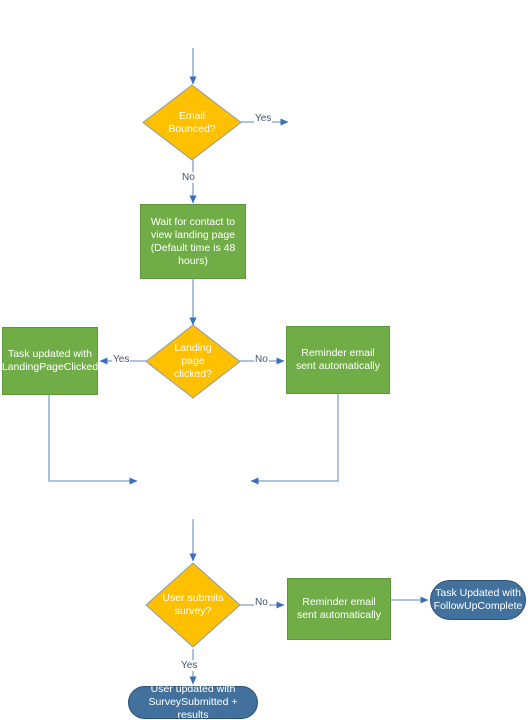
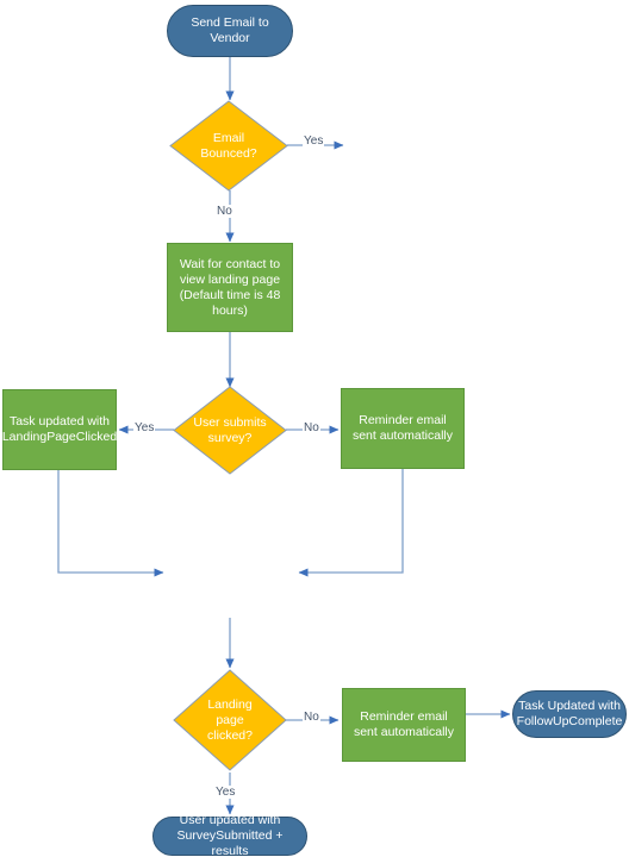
+ Send Email to Vendor
  Email Bounced?
  Wait for contact to view landing page (Default time is 48 hours)
- Landing page clicked?
+ User submits survey?
  Task updated with LandingPageClicked
  Reminder email sent automatically
- User submits survey?
+ Landing page clicked?
  Reminder email sent automatically
  Task Updated with FollowUpComplete
  User updated with SurveySubmitted + results
  Yes
  No
  Yes
  No
  No
  Yes
